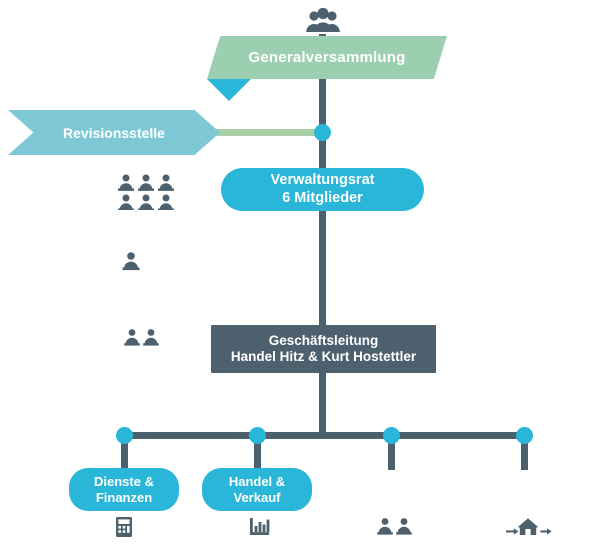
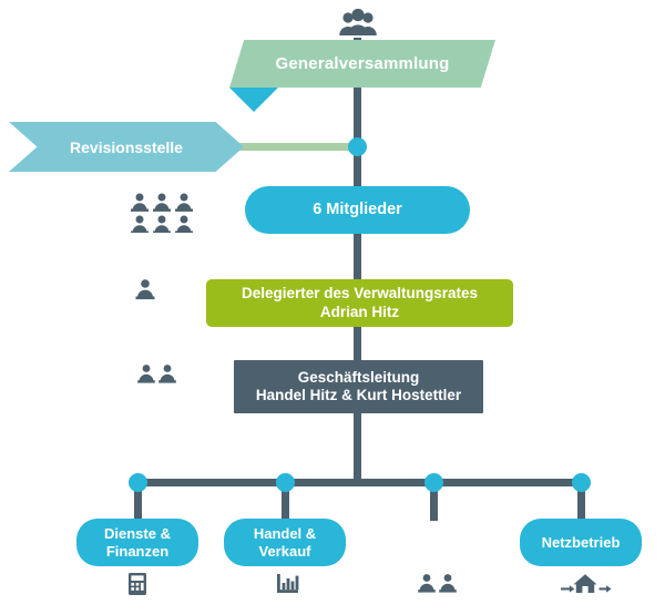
  Generalversammlung
  Revisionsstelle
- Verwaltungsrat
  6 Mitglieder
+ Delegierter des Verwaltungsrates
+ Adrian Hitz
  Geschäftsleitung
  Handel Hitz & Kurt Hostettler
  Dienste &
  Finanzen
  Handel &
  Verkauf
+ Netzbetrieb
